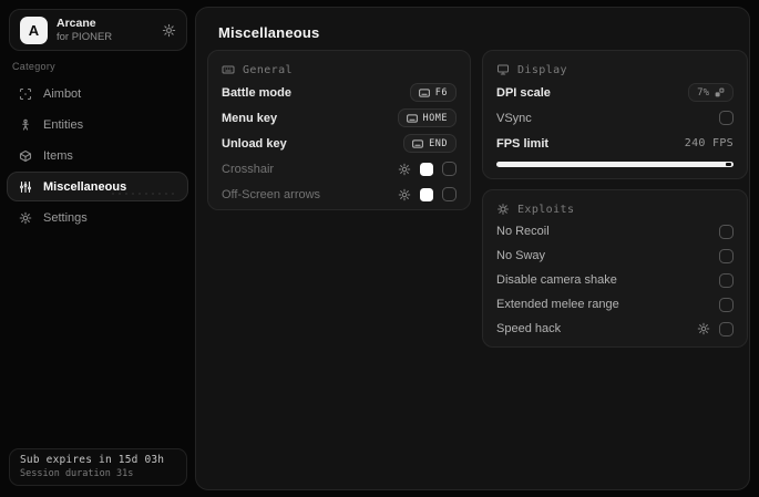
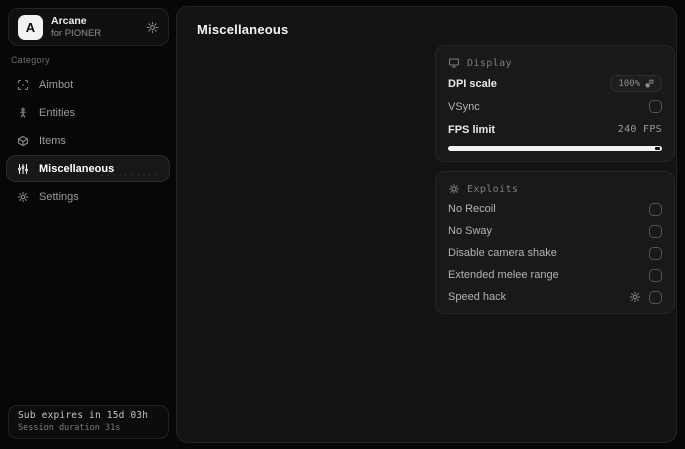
  A
  Arcane
  for PIONER
  Category
  Aimbot
  Entities
  Items
  Miscellaneous
  Settings
  Sub expires in 15d 03h
  Session duration 31s
  Miscellaneous
- General
- Battle mode
- F6
- Menu key
- HOME
- Unload key
- END
- Crosshair
- Off-Screen arrows
  Display
  DPI scale
- 7%
+ 100%
  VSync
  FPS limit
  240 FPS
  Exploits
  No Recoil
  No Sway
  Disable camera shake
  Extended melee range
  Speed hack
